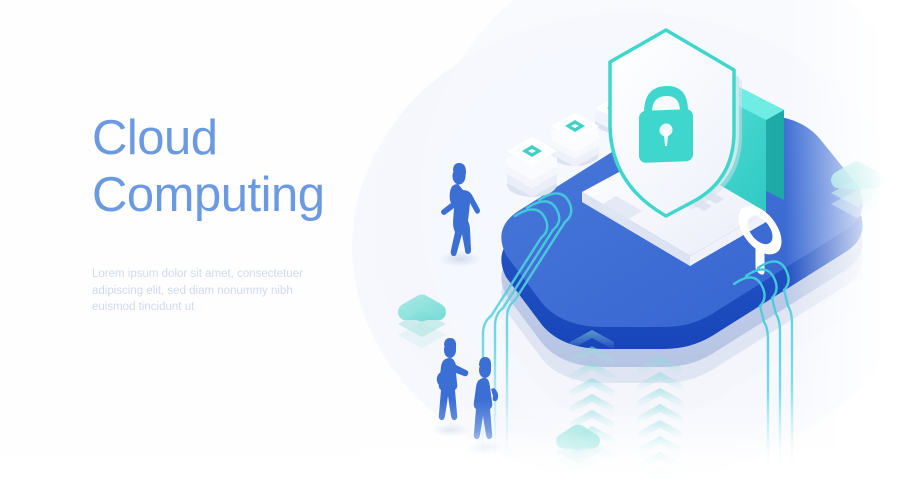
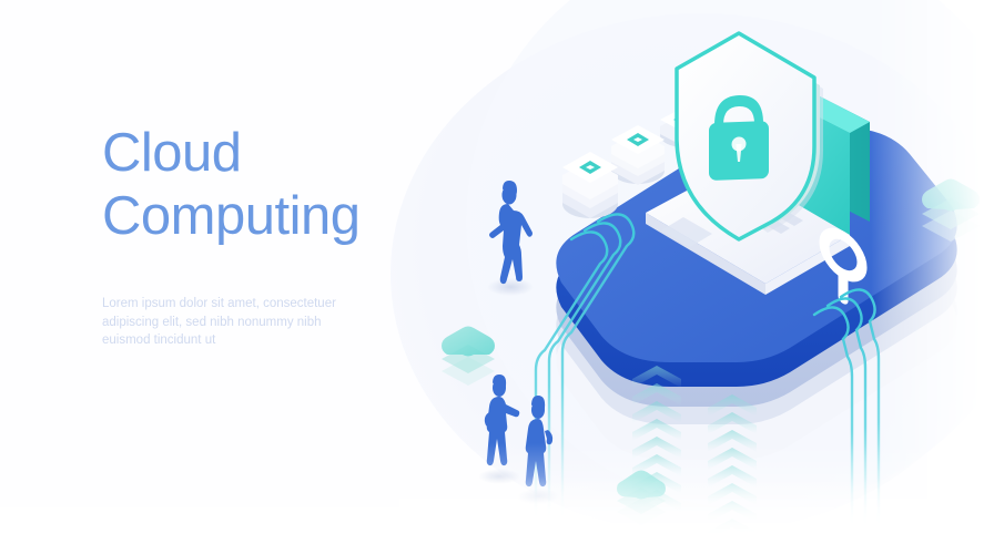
  Cloud
  Computing
- Lorem ipsum dolor sit amet, consectetuer adipiscing elit, sed diam nonummy nibh euismod tincidunt ut
+ Lorem ipsum dolor sit amet, consectetuer adipiscing elit, sed nibh nonummy nibh euismod tincidunt ut
